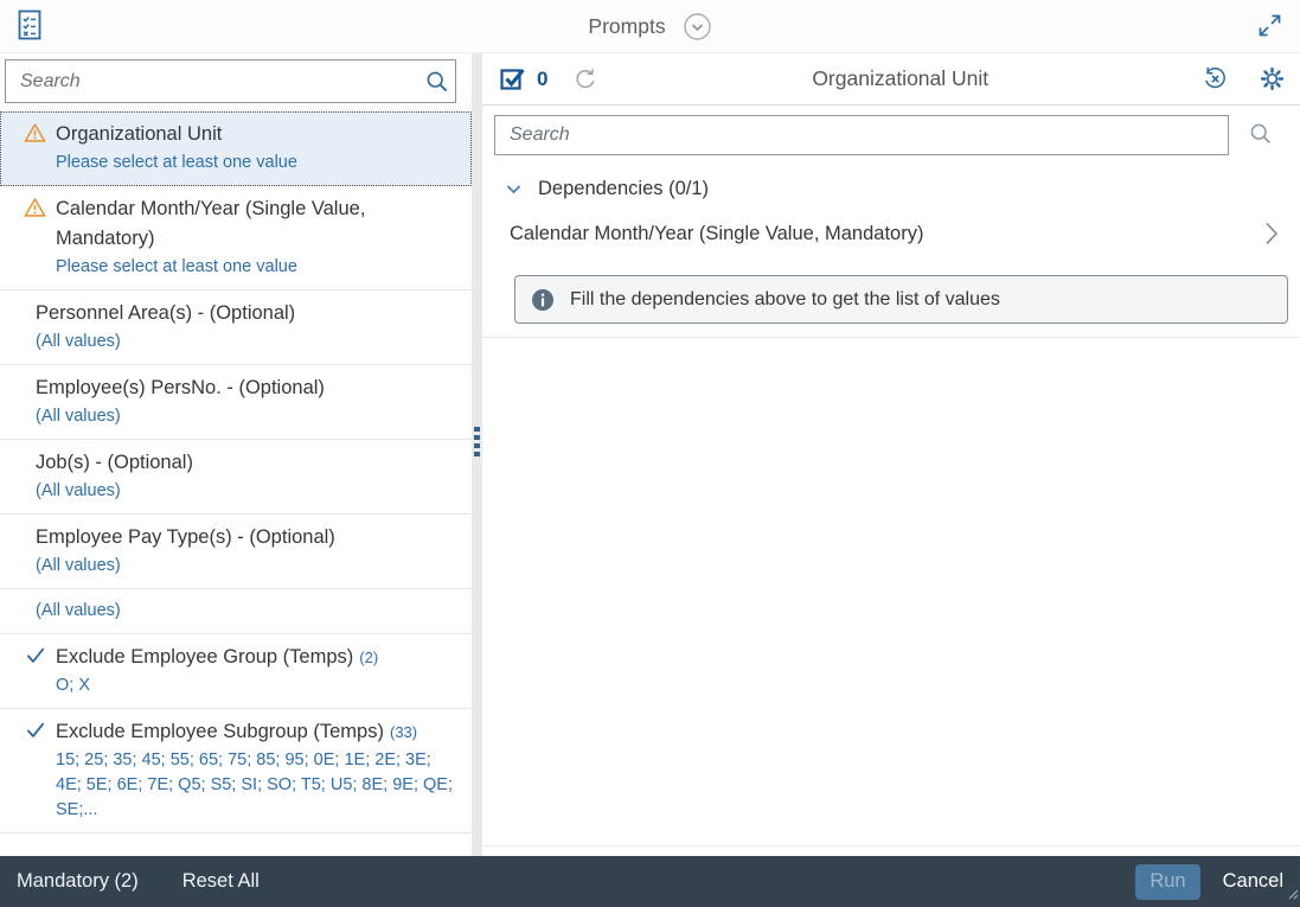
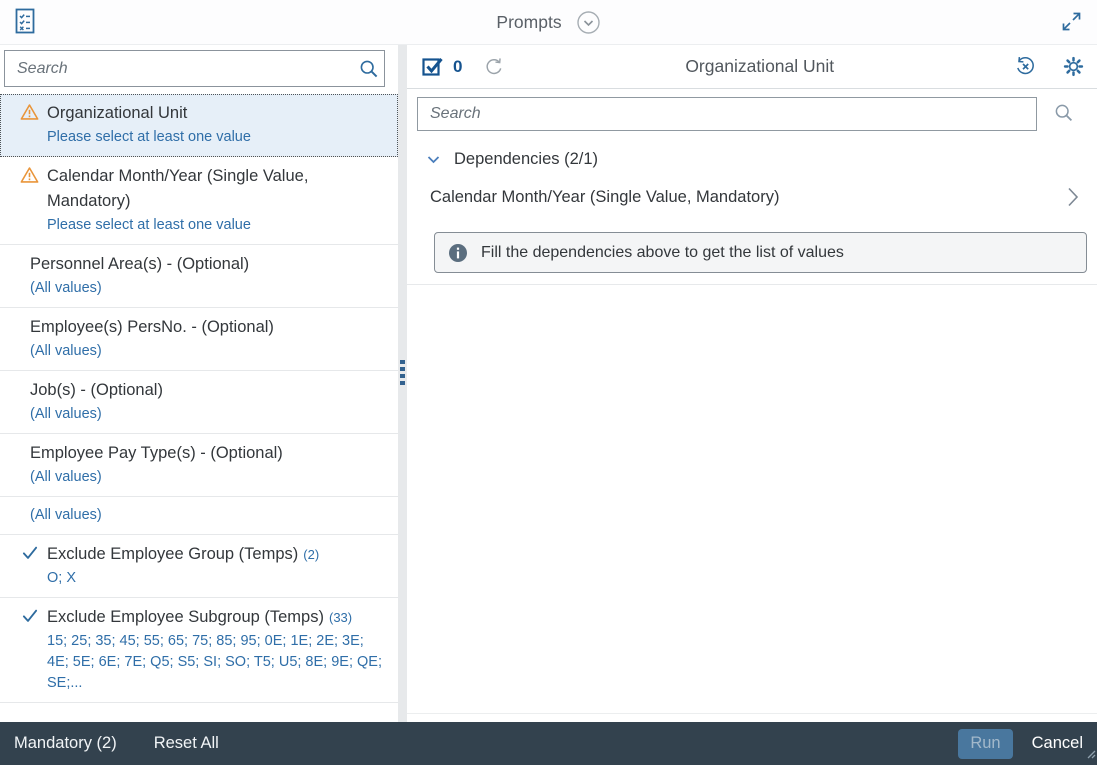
  Prompts
  Search
  Organizational Unit
  Please select at least one value
  Calendar Month/Year (Single Value, Mandatory)
  Please select at least one value
  Personnel Area(s) - (Optional)
  (All values)
  Employee(s) PersNo. - (Optional)
  (All values)
  Job(s) - (Optional)
  (All values)
  Employee Pay Type(s) - (Optional)
  (All values)
  (All values)
  Exclude Employee Group (Temps) (2)
  O; X
  Exclude Employee Subgroup (Temps) (33)
  15; 25; 35; 45; 55; 65; 75; 85; 95; 0E; 1E; 2E; 3E; 4E; 5E; 6E; 7E; Q5; S5; SI; SO; T5; U5; 8E; 9E; QE; SE;...
  0
  Organizational Unit
  Search
- Dependencies (0/1)
+ Dependencies (2/1)
  Calendar Month/Year (Single Value, Mandatory)
  Fill the dependencies above to get the list of values
  Mandatory (2)
  Reset All
  Run
  Cancel
